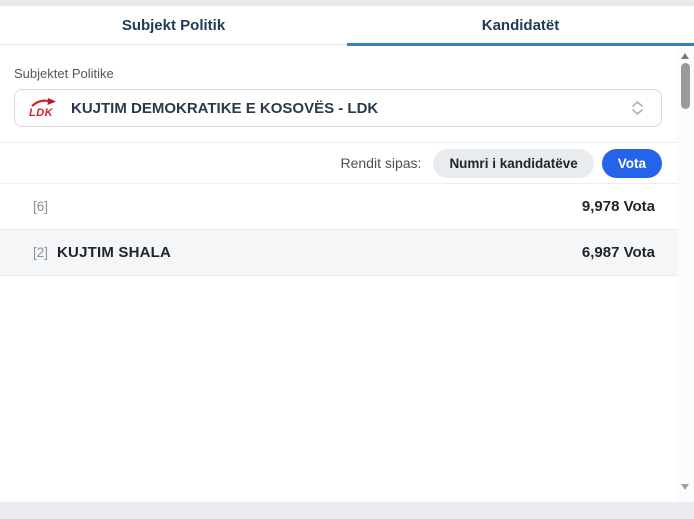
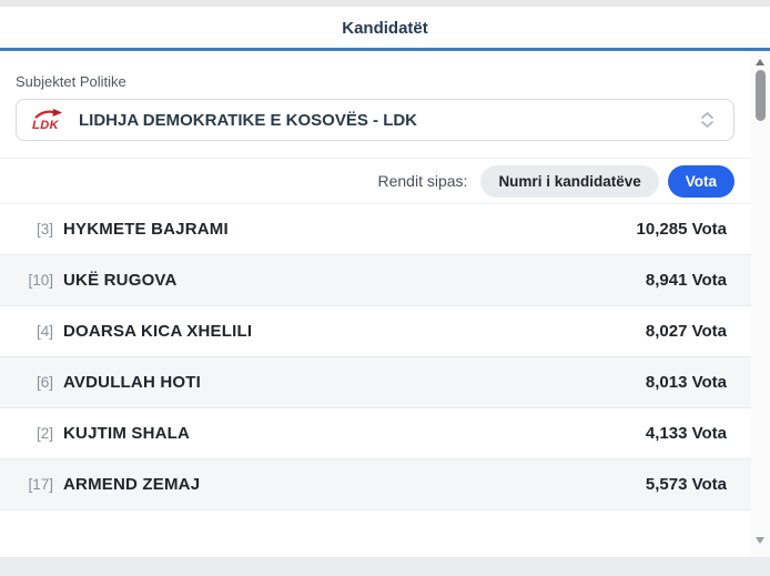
- Subjekt Politik
  Kandidatët
  Subjektet Politike
  LDK
- KUJTIM DEMOKRATIKE E KOSOVËS - LDK
+ LIDHJA DEMOKRATIKE E KOSOVËS - LDK
  Rendit sipas:
  Numri i kandidatëve
  Vota
+ [3]
+ HYKMETE BAJRAMI
+ 10,285 Vota
+ [10]
+ UKË RUGOVA
+ 8,941 Vota
+ [4]
+ DOARSA KICA XHELILI
+ 8,027 Vota
  [6]
+ AVDULLAH HOTI
- 9,978 Vota
+ 8,013 Vota
  [2]
  KUJTIM SHALA
- 6,987 Vota
+ 4,133 Vota
+ [17]
+ ARMEND ZEMAJ
+ 5,573 Vota
